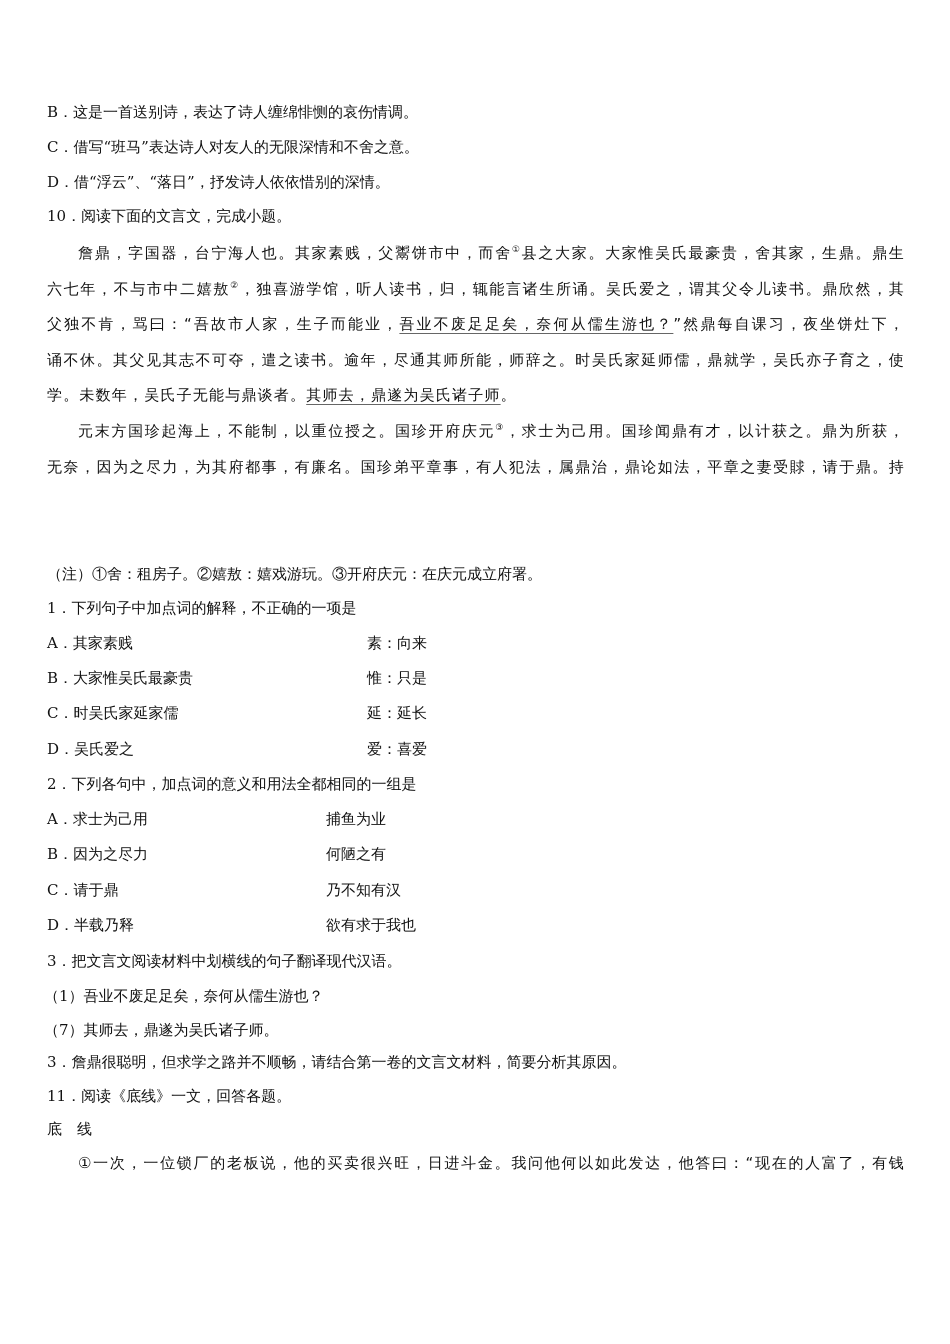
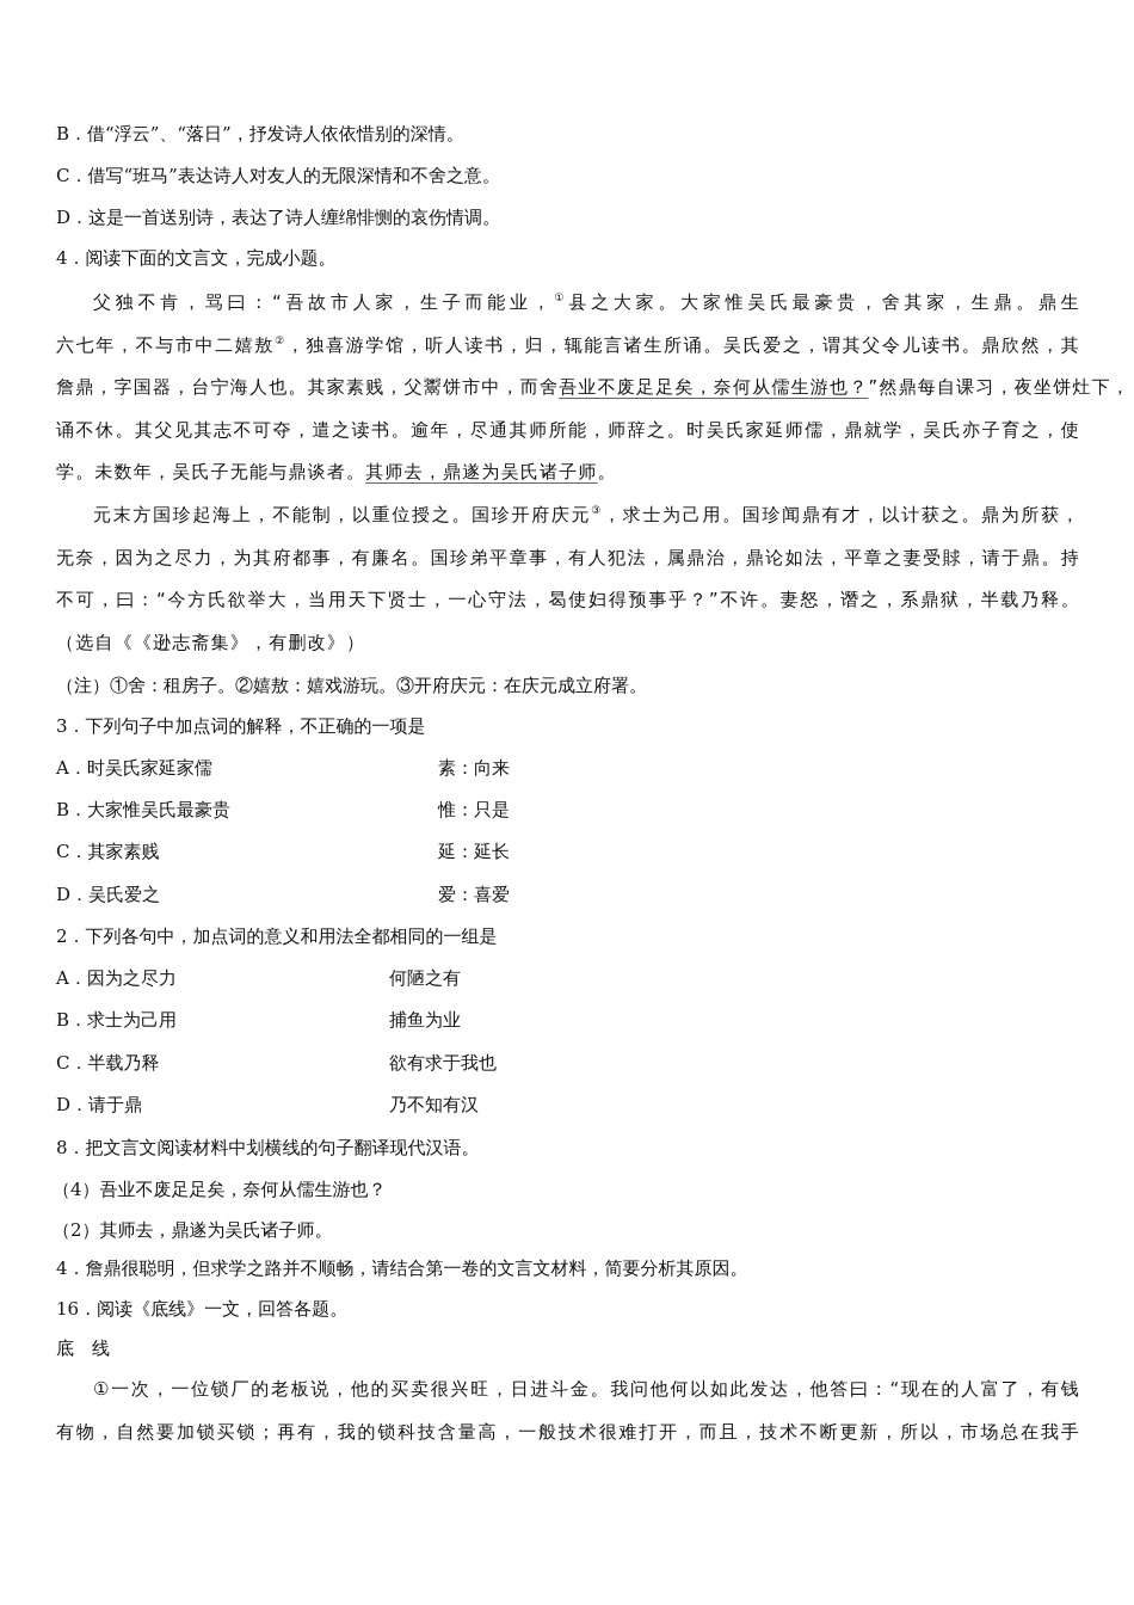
- B．这是一首送别诗，表达了诗人缠绵悱恻的哀伤情调。
+ B．借“浮云”、“落日”，抒发诗人依依惜别的深情。
  C．借写“班马”表达诗人对友人的无限深情和不舍之意。
- D．借“浮云”、“落日”，抒发诗人依依惜别的深情。
+ D．这是一首送别诗，表达了诗人缠绵悱恻的哀伤情调。
- 10．阅读下面的文言文，完成小题。
+ 4．阅读下面的文言文，完成小题。
- 詹鼎，字国器，台宁海人也。其家素贱，父鬻饼市中，而舍①县之大家。大家惟吴氏最豪贵，舍其家，生鼎。鼎生
+ 父独不肯，骂曰：“吾故市人家，生子而能业，①县之大家。大家惟吴氏最豪贵，舍其家，生鼎。鼎生
  六七年，不与市中二嬉敖②，独喜游学馆，听人读书，归，辄能言诸生所诵。吴氏爱之，谓其父令儿读书。鼎欣然，其
- 父独不肯，骂曰：“吾故市人家，生子而能业，吾业不废足足矣，奈何从儒生游也？”然鼎每自课习，夜坐饼灶下，
+ 詹鼎，字国器，台宁海人也。其家素贱，父鬻饼市中，而舍吾业不废足足矣，奈何从儒生游也？”然鼎每自课习，夜坐饼灶下，
  诵不休。其父见其志不可夺，遣之读书。逾年，尽通其师所能，师辞之。时吴氏家延师儒，鼎就学，吴氏亦子育之，使
  学。未数年，吴氏子无能与鼎谈者。其师去，鼎遂为吴氏诸子师。
  元末方国珍起海上，不能制，以重位授之。国珍开府庆元③，求士为己用。国珍闻鼎有才，以计获之。鼎为所获，
  无奈，因为之尽力，为其府都事，有廉名。国珍弟平章事，有人犯法，属鼎治，鼎论如法，平章之妻受賕，请于鼎。持
+ 不可，曰：“今方氏欲举大，当用天下贤士，一心守法，曷使妇得预事乎？”不许。妻怒，谮之，系鼎狱，半载乃释。
+ （选自《《逊志斋集》，有删改》）
  （注）①舍：租房子。②嬉敖：嬉戏游玩。③开府庆元：在庆元成立府署。
- 1．下列句子中加点词的解释，不正确的一项是
+ 3．下列句子中加点词的解释，不正确的一项是
- A．其家素贱
+ A．时吴氏家延家儒
  素：向来
  B．大家惟吴氏最豪贵
  惟：只是
- C．时吴氏家延家儒
+ C．其家素贱
  延：延长
  D．吴氏爱之
  爱：喜爱
  2．下列各句中，加点词的意义和用法全都相同的一组是
- A．求士为己用
+ A．因为之尽力
- 捕鱼为业
+ 何陋之有
- B．因为之尽力
+ B．求士为己用
- 何陋之有
+ 捕鱼为业
- C．请于鼎
+ C．半载乃释
- 乃不知有汉
+ 欲有求于我也
- D．半载乃释
+ D．请于鼎
- 欲有求于我也
+ 乃不知有汉
- 3．把文言文阅读材料中划横线的句子翻译现代汉语。
+ 8．把文言文阅读材料中划横线的句子翻译现代汉语。
- （1）吾业不废足足矣，奈何从儒生游也？
+ （4）吾业不废足足矣，奈何从儒生游也？
- （7）其师去，鼎遂为吴氏诸子师。
+ （2）其师去，鼎遂为吴氏诸子师。
- 3．詹鼎很聪明，但求学之路并不顺畅，请结合第一卷的文言文材料，简要分析其原因。
+ 4．詹鼎很聪明，但求学之路并不顺畅，请结合第一卷的文言文材料，简要分析其原因。
- 11．阅读《底线》一文，回答各题。
+ 16．阅读《底线》一文，回答各题。
  底 线
  ①一次，一位锁厂的老板说，他的买卖很兴旺，日进斗金。我问他何以如此发达，他答曰：“现在的人富了，有钱
+ 有物，自然要加锁买锁；再有，我的锁科技含量高，一般技术很难打开，而且，技术不断更新，所以，市场总在我手
